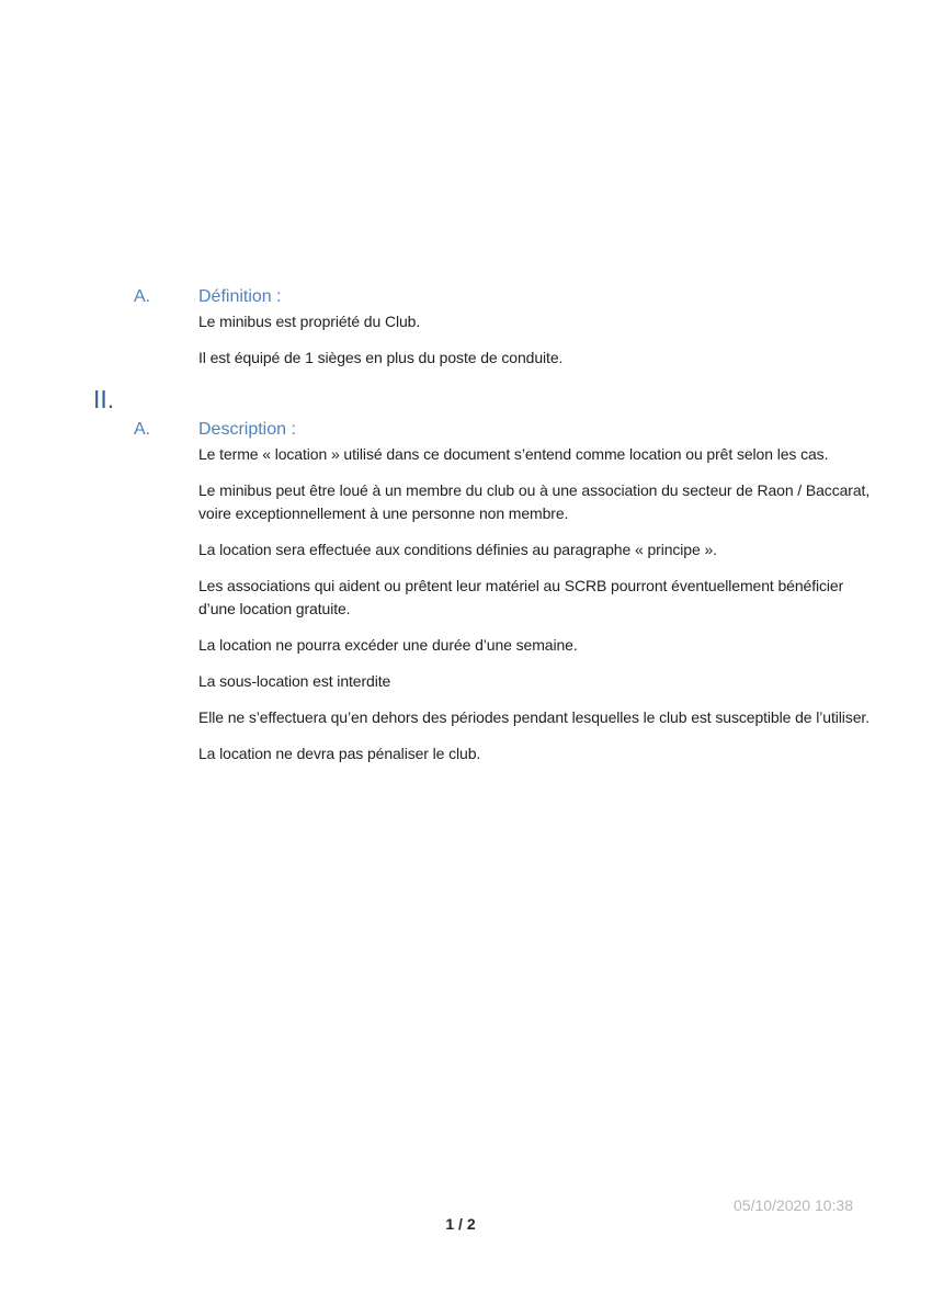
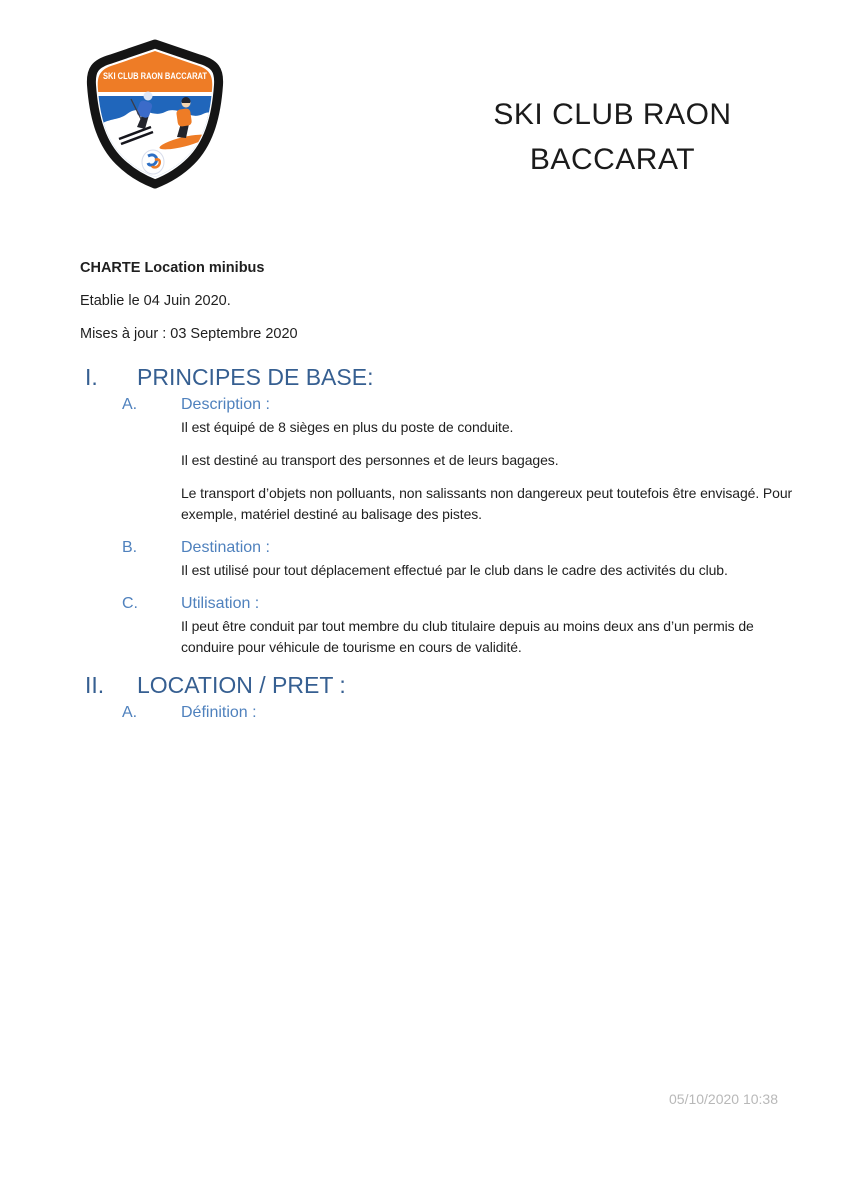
+ SKI CLUB RAON BACCARAT
+ SKI CLUB RAON
+ BACCARAT
+ CHARTE Location minibus
+ Etablie le 04 Juin 2020.
+ Mises à jour : 03 Septembre 2020
+ I.
+ PRINCIPES DE BASE:
  A.
- Définition :
+ Description :
- Le minibus est propriété du Club.
- Il est équipé de 1 sièges en plus du poste de conduite.
+ Il est équipé de 8 sièges en plus du poste de conduite.
+ Il est destiné au transport des personnes et de leurs bagages.
+ Le transport d’objets non polluants, non salissants non dangereux peut toutefois être envisagé. Pour exemple, matériel destiné au balisage des pistes.
+ B.
+ Destination :
+ Il est utilisé pour tout déplacement effectué par le club dans le cadre des activités du club.
+ C.
+ Utilisation :
+ Il peut être conduit par tout membre du club titulaire depuis au moins deux ans d’un permis de conduire pour véhicule de tourisme en cours de validité.
  II.
+ LOCATION / PRET :
  A.
- Description :
+ Définition :
- Le terme « location » utilisé dans ce document s’entend comme location ou prêt selon les cas.
- Le minibus peut être loué à un membre du club ou à une association du secteur de Raon / Baccarat, voire exceptionnellement à une personne non membre.
- La location sera effectuée aux conditions définies au paragraphe « principe ».
- Les associations qui aident ou prêtent leur matériel au SCRB pourront éventuellement bénéficier d’une location gratuite.
- La location ne pourra excéder une durée d’une semaine.
- La sous-location est interdite
- Elle ne s’effectuera qu’en dehors des périodes pendant lesquelles le club est susceptible de l’utiliser.
- La location ne devra pas pénaliser le club.
  05/10/2020 10:38
- 1 / 2
